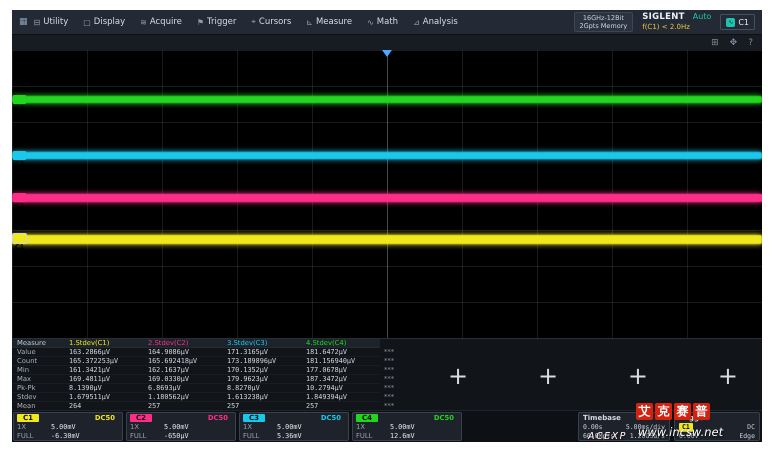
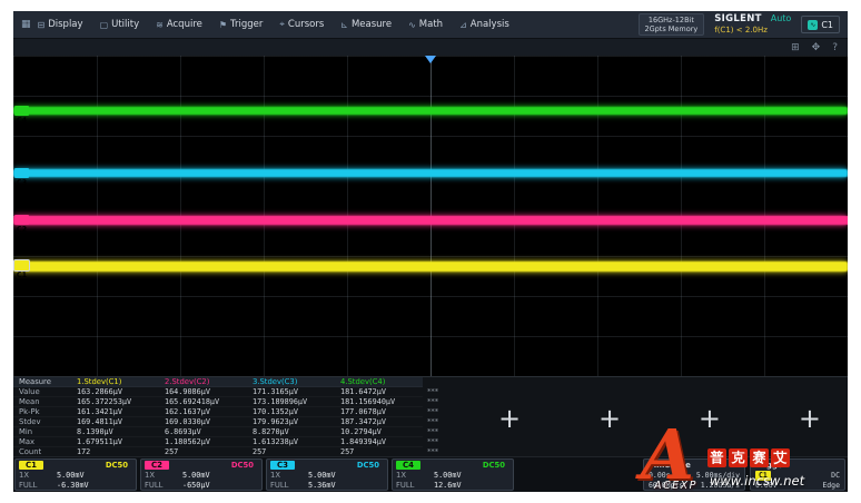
  ▦
  ⊟
- Utility
+ Display
  ▢
- Display
+ Utility
  ≋
  Acquire
  ⚑
  Trigger
  ⌖
  Cursors
  ⊾
  Measure
  ∿
  Math
  ⊿
  Analysis
  16GHz-12Bit
  2Gpts Memory
  SIGLENT
  Auto
  f(C1) < 2.0Hz
  C1
  ⊞
  ✥
  ?
  C4
  C3
  C2
  C1
  Measure
  1.Stdev(C1)
  2.Stdev(C2)
  3.Stdev(C3)
  4.Stdev(C4)
  Value
  163.2866µV
  164.9086µV
  171.3165µV
  181.6472µV
- Count
+ Mean
  165.372253µV
  165.692418µV
  173.189896µV
  181.156940µV
- Min
+ Pk-Pk
  161.3421µV
  162.1637µV
  170.1352µV
  177.0678µV
- Max
+ Stdev
  169.4811µV
  169.0330µV
  179.9623µV
  187.3472µV
- Pk-Pk
+ Min
  8.1390µV
  6.8693µV
  8.8270µV
  10.2794µV
- Stdev
+ Max
  1.679511µV
  1.180562µV
  1.613238µV
  1.849394µV
- Mean
+ Count
- 264
+ 172
  257
  257
  257
  ***
  ***
  ***
  ***
  ***
  ***
  ***
  +
  +
  +
  +
  C1
  DC50
  1X
  5.00mV
  FULL
  -6.30mV
  C2
  DC50
  1X
  5.00mV
  FULL
  -650µV
  C3
  DC50
  1X
  5.00mV
  FULL
  5.36mV
  C4
  DC50
  1X
  5.00mV
  FULL
  12.6mV
  Timebase
  0.00s
  5.00ms/div
  60.0Mpts
  1.20GSa/s
  C1
  DC
  0.00V
  Edge
+ A
  ACEXP
- 艾
+ 普
  克
  赛
- 普
+ 艾
  www.incsw.net
